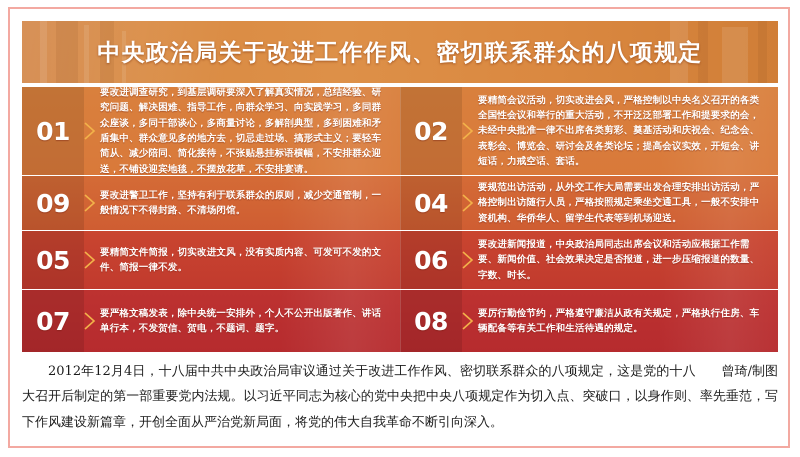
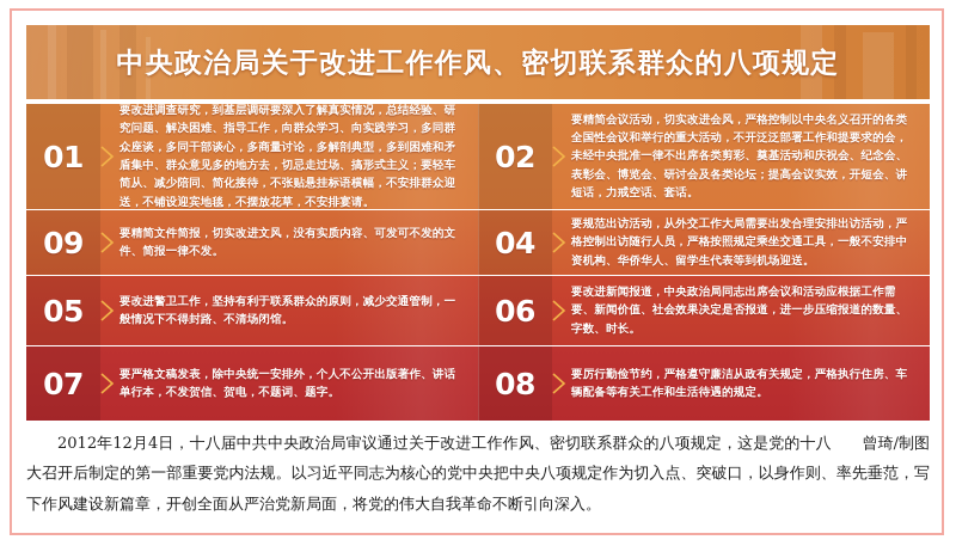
  中央政治局关于改进工作作风、密切联系群众的八项规定
  01
  要改进调查研究，到基层调研要深入了解真实情况，总结经验、研究问题、解决困难、指导工作，向群众学习、向实践学习，多同群众座谈，多同干部谈心，多商量讨论，多解剖典型，多到困难和矛盾集中、群众意见多的地方去，切忌走过场、搞形式主义；要轻车简从、减少陪同、简化接待，不张贴悬挂标语横幅，不安排群众迎送，不铺设迎宾地毯，不摆放花草，不安排宴请。
  02
  要精简会议活动，切实改进会风，严格控制以中央名义召开的各类全国性会议和举行的重大活动，不开泛泛部署工作和提要求的会，未经中央批准一律不出席各类剪彩、奠基活动和庆祝会、纪念会、表彰会、博览会、研讨会及各类论坛；提高会议实效，开短会、讲短话，力戒空话、套话。
  09
- 要改进警卫工作，坚持有利于联系群众的原则，减少交通管制，一般情况下不得封路、不清场闭馆。
+ 要精简文件简报，切实改进文风，没有实质内容、可发可不发的文件、简报一律不发。
  04
  要规范出访活动，从外交工作大局需要出发合理安排出访活动，严格控制出访随行人员，严格按照规定乘坐交通工具，一般不安排中资机构、华侨华人、留学生代表等到机场迎送。
  05
- 要精简文件简报，切实改进文风，没有实质内容、可发可不发的文件、简报一律不发。
+ 要改进警卫工作，坚持有利于联系群众的原则，减少交通管制，一般情况下不得封路、不清场闭馆。
  06
  要改进新闻报道，中央政治局同志出席会议和活动应根据工作需要、新闻价值、社会效果决定是否报道，进一步压缩报道的数量、字数、时长。
  07
  要严格文稿发表，除中央统一安排外，个人不公开出版著作、讲话单行本，不发贺信、贺电，不题词、题字。
  08
  要厉行勤俭节约，严格遵守廉洁从政有关规定，严格执行住房、车辆配备等有关工作和生活待遇的规定。
  曾琦/制图
  2012年12月4日，十八届中共中央政治局审议通过关于改进工作作风、密切联系群众的八项规定，这是党的十八大召开后制定的第一部重要党内法规。以习近平同志为核心的党中央把中央八项规定作为切入点、突破口，以身作则、率先垂范，写下作风建设新篇章，开创全面从严治党新局面，将党的伟大自我革命不断引向深入。
